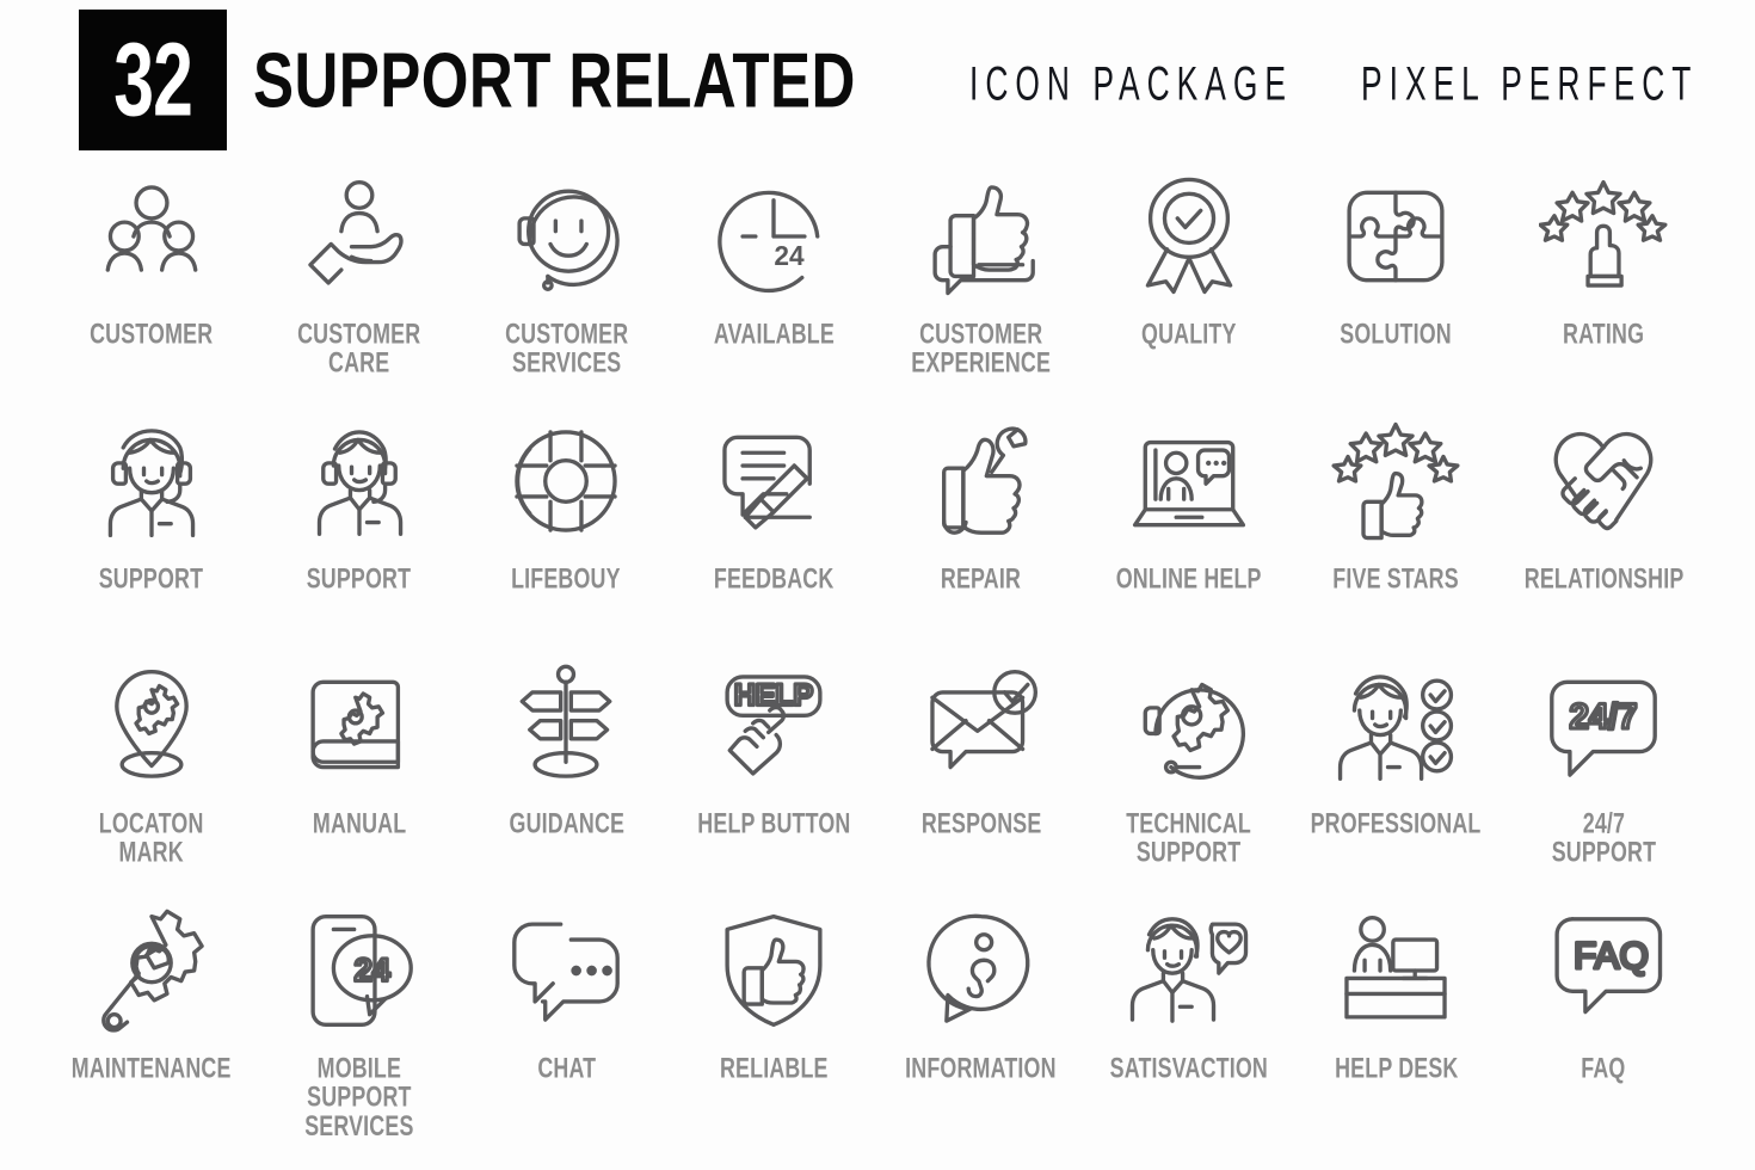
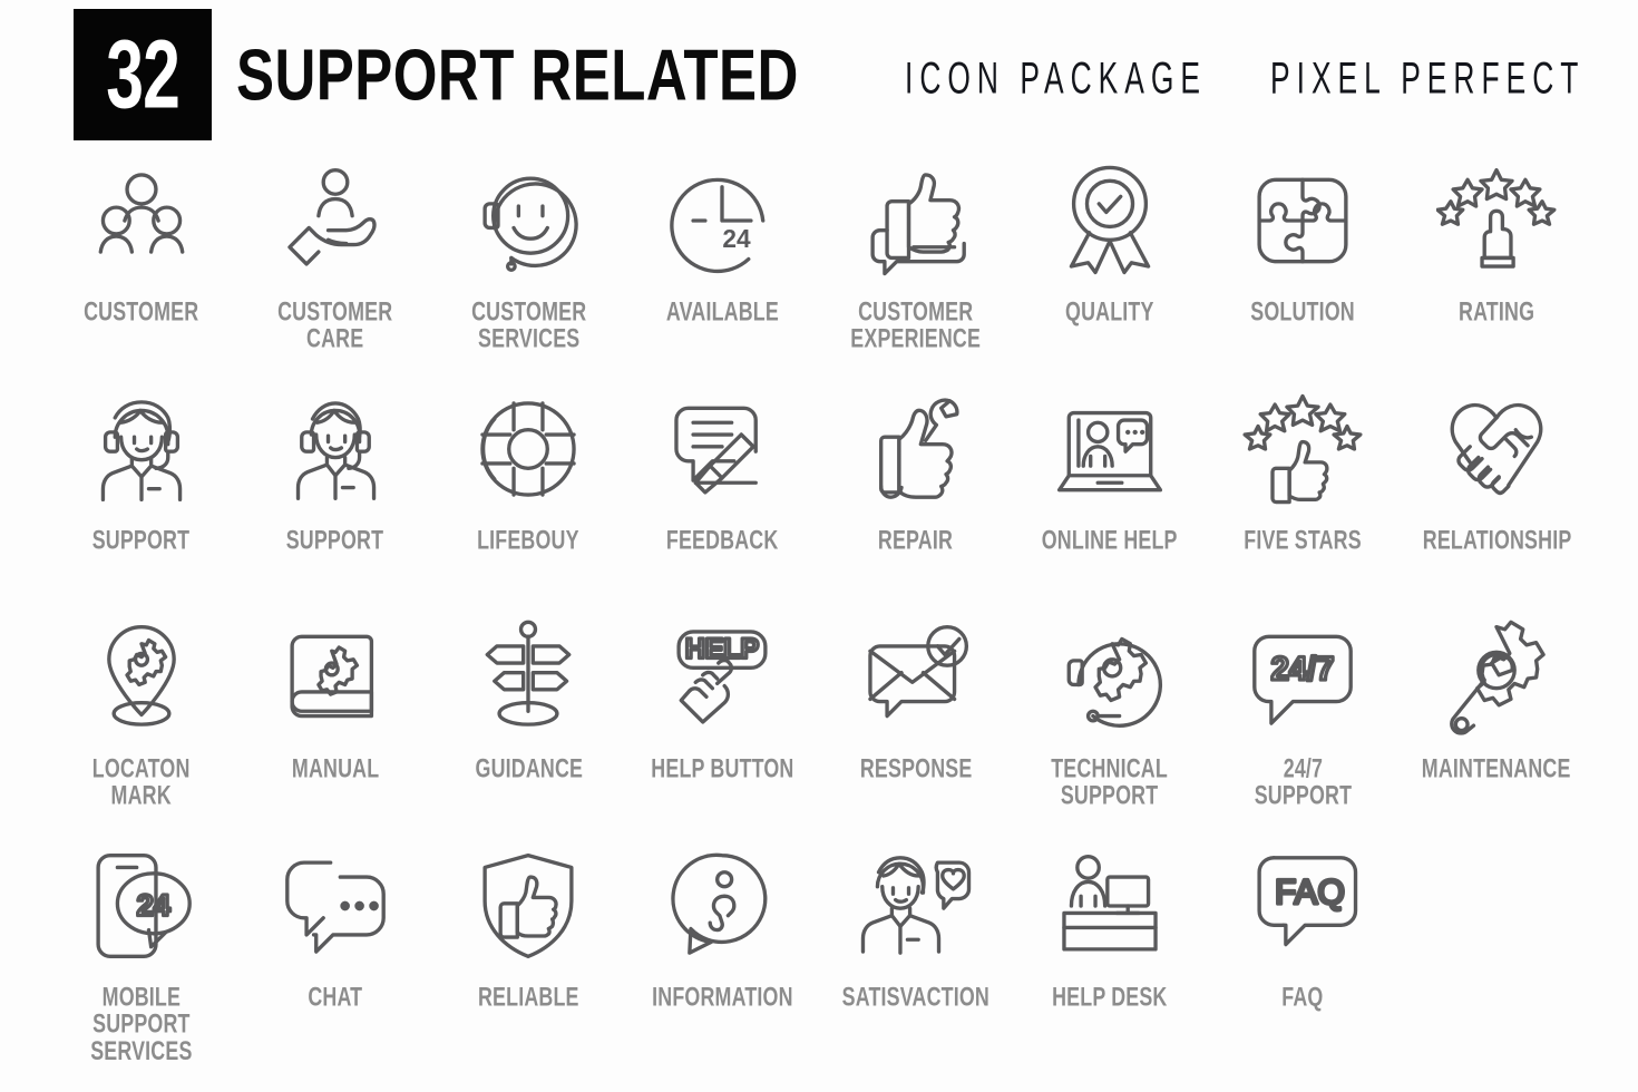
  32
  SUPPORT RELATED
  ICON PACKAGE
  PIXEL PERFECT
  CUSTOMER
  CUSTOMER
  CARE
  CUSTOMER
  SERVICES
  24
  AVAILABLE
  CUSTOMER
  EXPERIENCE
  QUALITY
  SOLUTION
  RATING
  SUPPORT
  SUPPORT
  LIFEBOUY
  FEEDBACK
  REPAIR
  ONLINE HELP
  FIVE STARS
  RELATIONSHIP
  LOCATON
  MARK
  MANUAL
  GUIDANCE
  HELP
  HELP BUTTON
  RESPONSE
  TECHNICAL
  SUPPORT
- PROFESSIONAL
  24/7
  24/7
  SUPPORT
  MAINTENANCE
  24
  MOBILE SUPPORT
  SERVICES
  CHAT
  RELIABLE
  INFORMATION
  SATISVACTION
  HELP DESK
  FAQ
  FAQ
